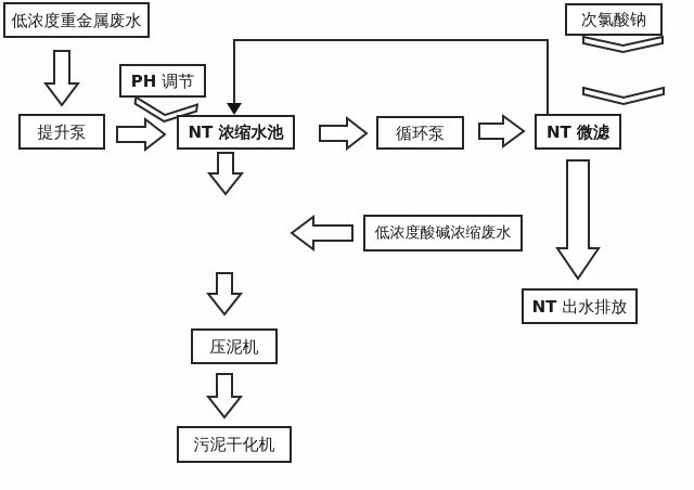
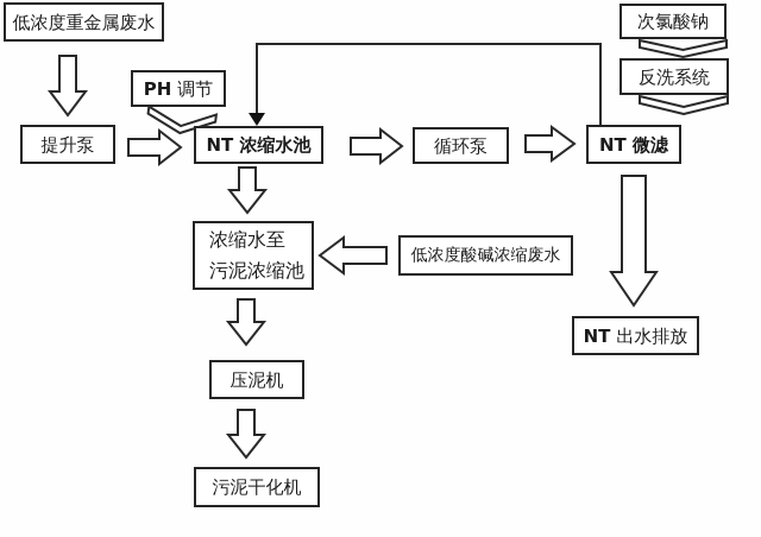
  低浓度重金属废水
  提升泵
  PH
  调节
  NT 浓缩水池
  循环泵
  NT 微滤
  次氯酸钠
+ 反洗系统
+ 浓缩水至
+ 污泥浓缩池
  低浓度酸碱浓缩废水
  NT
  出水排放
  压泥机
  污泥干化机
